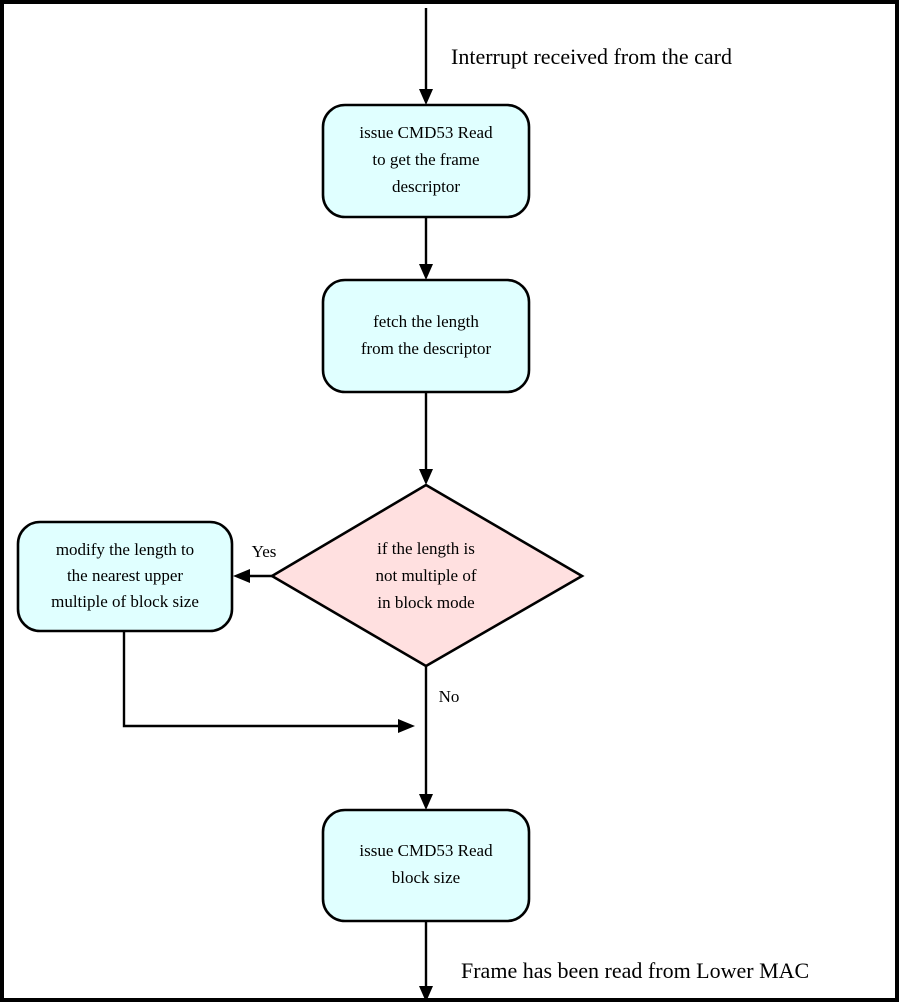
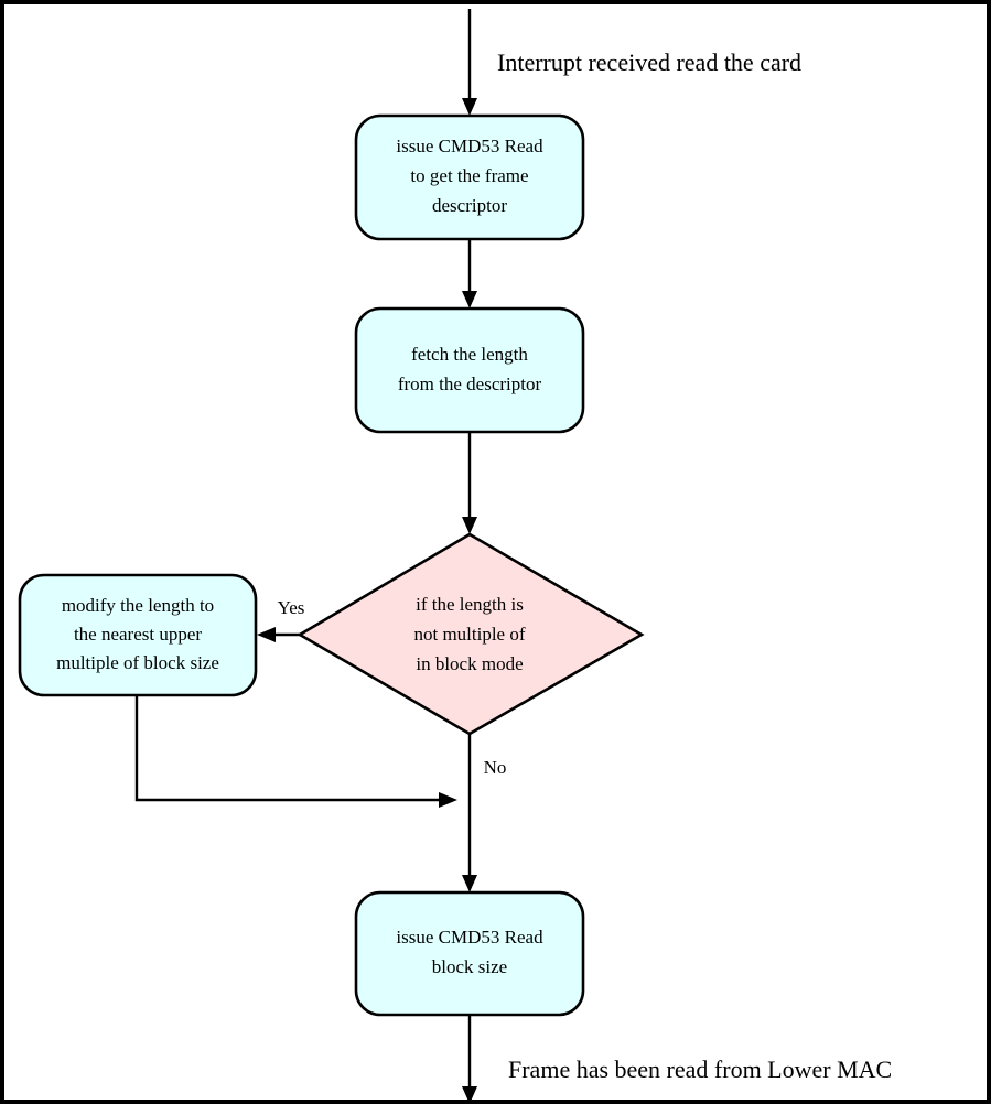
  issue CMD53 Read
  to get the frame
  descriptor
  fetch the length
  from the descriptor
  if the length is
  not multiple of
  in block mode
  modify the length to
  the nearest upper
  multiple of block size
  issue CMD53 Read
  block size
  Yes
  No
- Interrupt received from the card
+ Interrupt received read the card
  Frame has been read from Lower MAC
